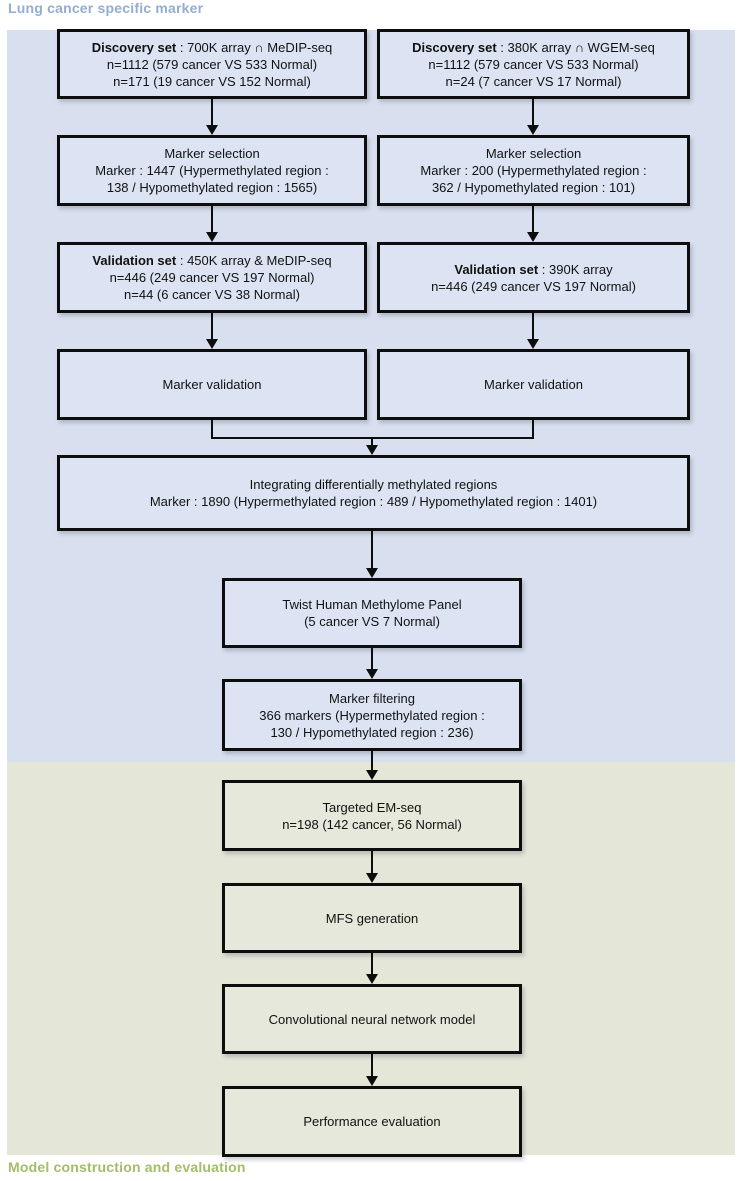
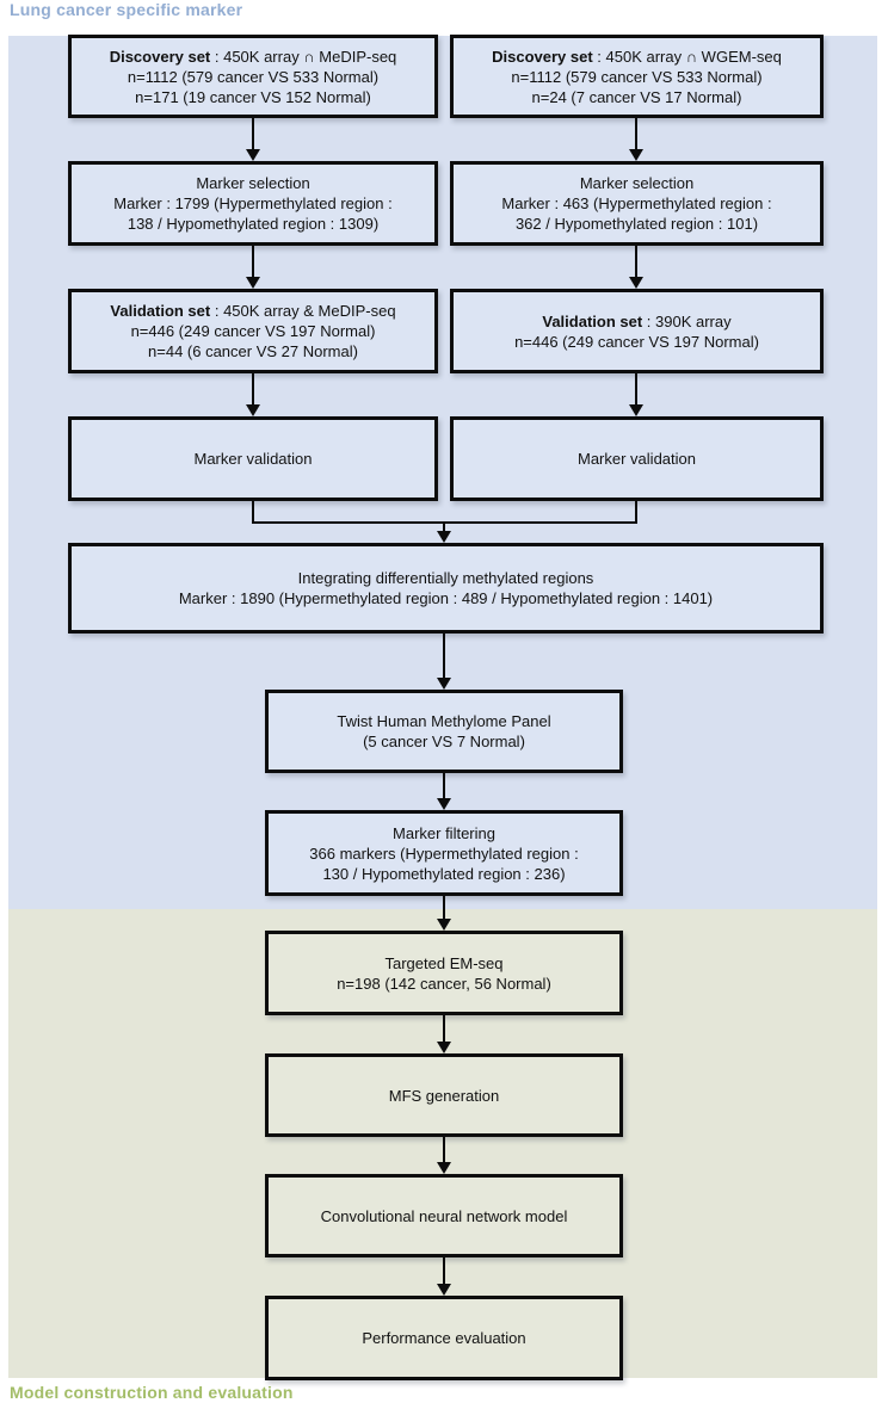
  Lung cancer specific marker
  Model construction and evaluation
- Discovery set : 700K array ∩ MeDIP-seq
+ Discovery set : 450K array ∩ MeDIP-seq
  n=1112 (579 cancer VS 533 Normal)
  n=171 (19 cancer VS 152 Normal)
- Discovery set : 380K array ∩ WGEM-seq
+ Discovery set : 450K array ∩ WGEM-seq
  n=1112 (579 cancer VS 533 Normal)
  n=24 (7 cancer VS 17 Normal)
  Marker selection
- Marker : 1447 (Hypermethylated region :
+ Marker : 1799 (Hypermethylated region :
- 138 / Hypomethylated region : 1565)
+ 138 / Hypomethylated region : 1309)
  Marker selection
- Marker : 200 (Hypermethylated region :
+ Marker : 463 (Hypermethylated region :
  362 / Hypomethylated region : 101)
  Validation set : 450K array & MeDIP-seq
  n=446 (249 cancer VS 197 Normal)
- n=44 (6 cancer VS 38 Normal)
+ n=44 (6 cancer VS 27 Normal)
  Validation set : 390K array
  n=446 (249 cancer VS 197 Normal)
  Marker validation
  Marker validation
  Integrating differentially methylated regions
  Marker : 1890 (Hypermethylated region : 489 / Hypomethylated region : 1401)
  Twist Human Methylome Panel
  (5 cancer VS 7 Normal)
  Marker filtering
  366 markers (Hypermethylated region :
  130 / Hypomethylated region : 236)
  Targeted EM-seq
  n=198 (142 cancer, 56 Normal)
  MFS generation
  Convolutional neural network model
  Performance evaluation
